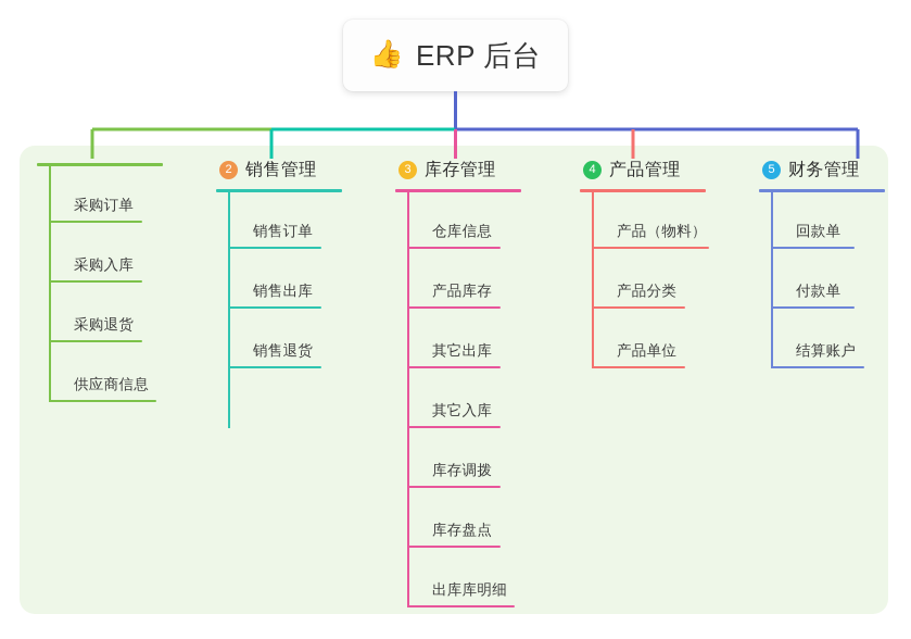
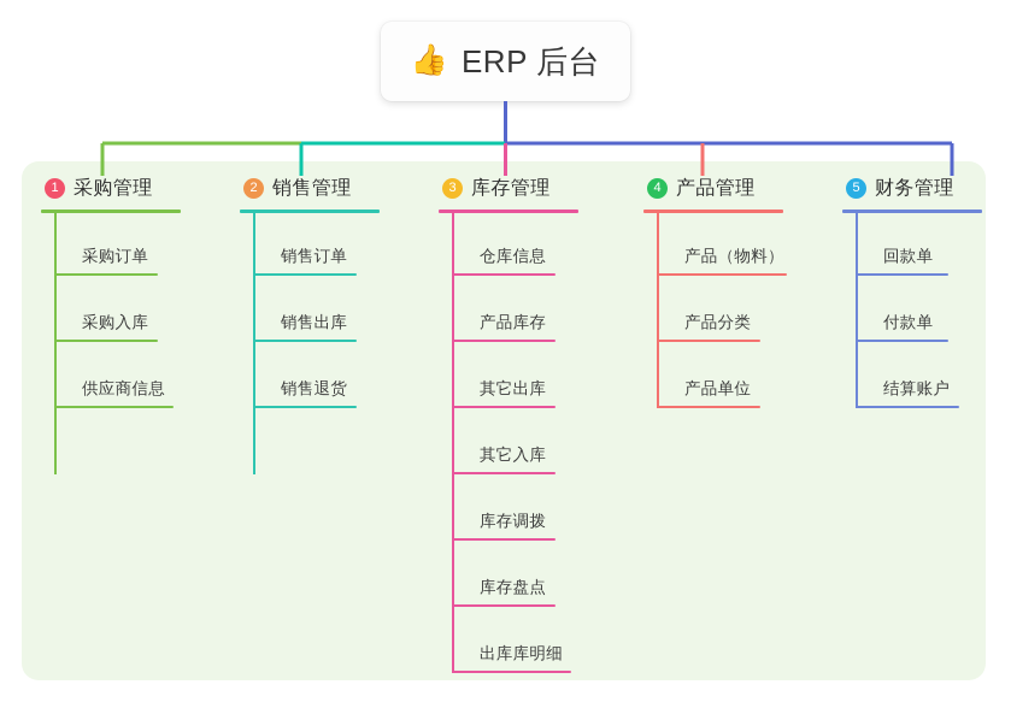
  👍
  ERP 后台
+ 1
+ 采购管理
  采购订单
  采购入库
- 采购退货
  供应商信息
  2
  销售管理
  销售订单
  销售出库
  销售退货
  3
  库存管理
  仓库信息
  产品库存
  其它出库
  其它入库
  库存调拨
  库存盘点
  出库库明细
  4
  产品管理
  产品（物料）
  产品分类
  产品单位
  5
  财务管理
  回款单
  付款单
  结算账户
